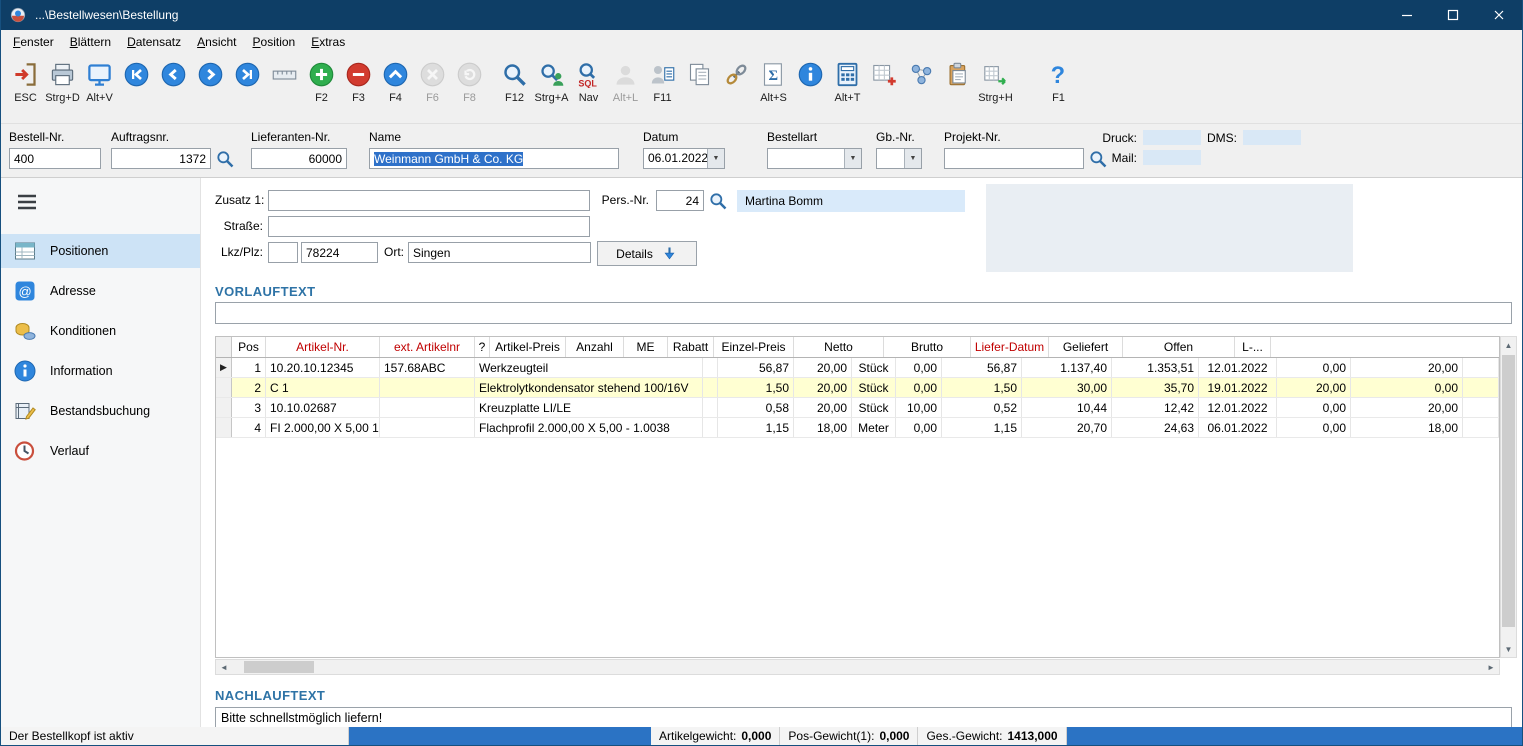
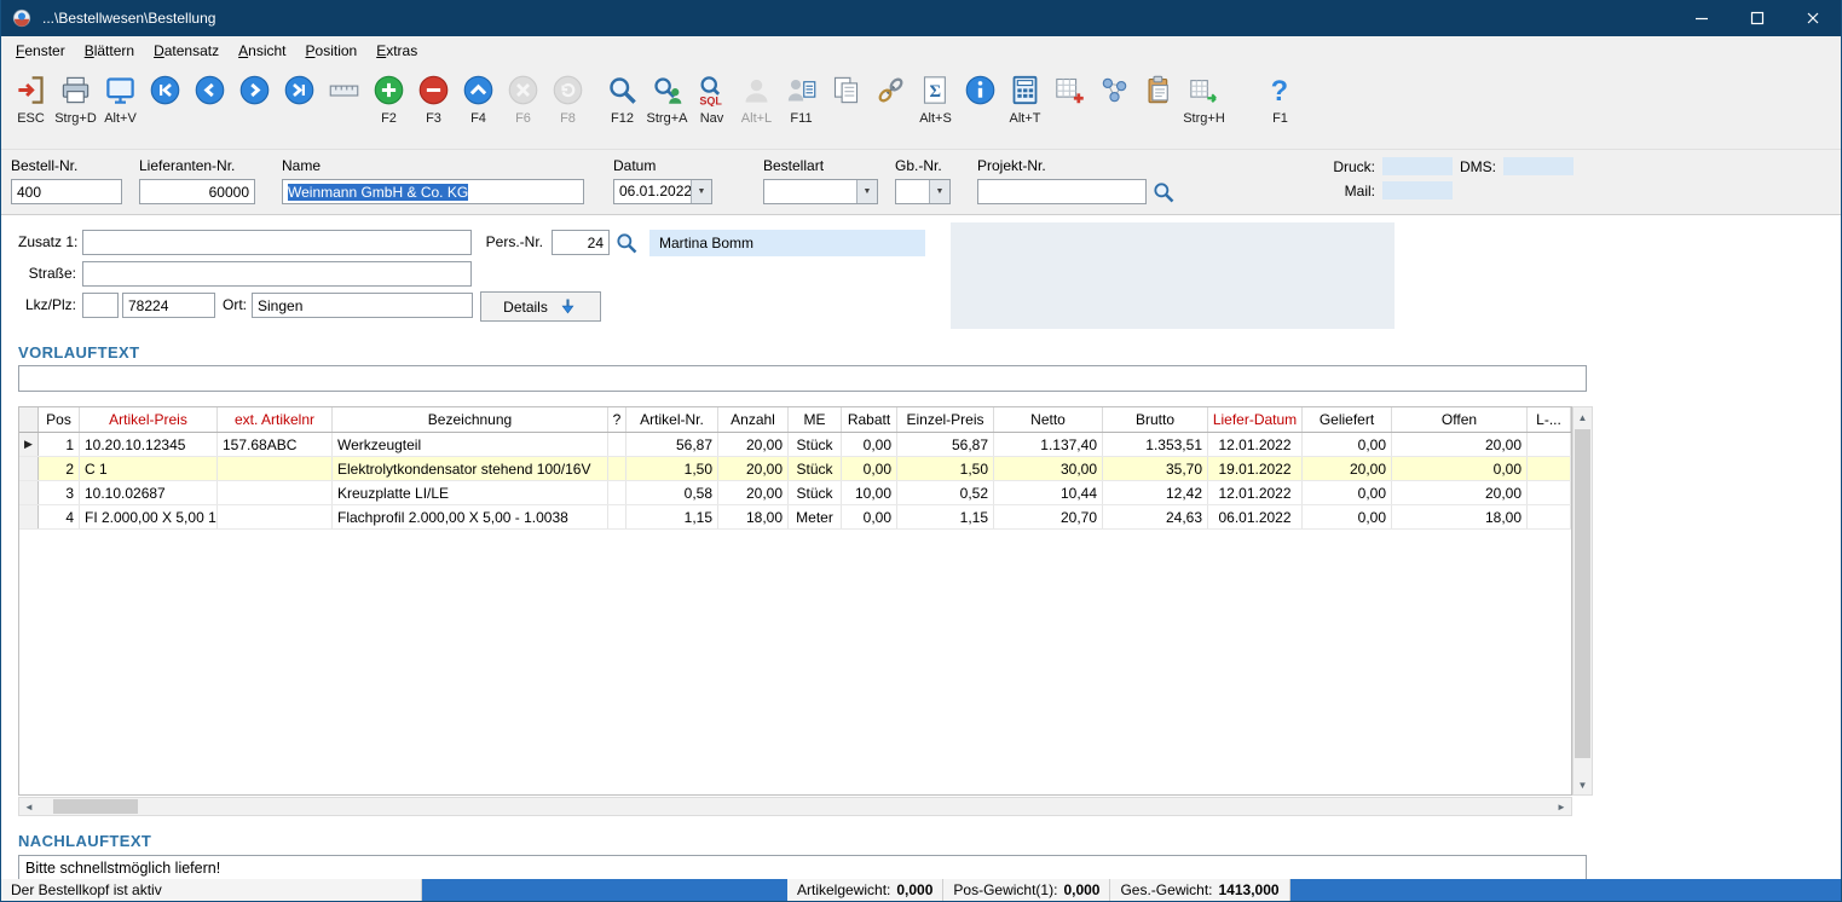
  ...\Bestellwesen\Bestellung
  Fenster
  Blättern
  Datensatz
  Ansicht
  Position
  Extras
  ESC
  Strg+D
  Alt+V
  F2
  F3
  F4
  F6
  F8
  F12
  Strg+A
  SQL
  Nav
  Alt+L
  F11
  Σ
  Alt+S
  Alt+T
  Strg+H
  ?
  F1
  Bestell-Nr.
  400
- Auftragsnr.
- 1372
  Lieferanten-Nr.
  60000
  Name
  Weinmann GmbH & Co. KG
  Datum
  06.01.2022
  Bestellart
  Gb.-Nr.
  Projekt-Nr.
  Druck:
  DMS:
  Mail:
- Positionen
- @
- Adresse
- Konditionen
- Information
- Bestandsbuchung
- Verlauf
  Zusatz 1:
  Pers.-Nr.
  24
  Martina Bomm
  Straße:
  Lkz/Plz:
  78224
  Ort:
  Singen
  Details
  VORLAUFTEXT
  Pos
- Artikel-Nr.
+ Artikel-Preis
  ext. Artikelnr
+ Bezeichnung
  ?
- Artikel-Preis
+ Artikel-Nr.
  Anzahl
  ME
  Rabatt
  Einzel-Preis
  Netto
  Brutto
  Liefer-Datum
  Geliefert
  Offen
  L-...
  ▶
  1
  10.20.10.12345
  157.68ABC
  Werkzeugteil
  56,87
  20,00
  Stück
  0,00
  56,87
  1.137,40
  1.353,51
  12.01.2022
  0,00
  20,00
  2
  C 1
  Elektrolytkondensator stehend 100/16V
  1,50
  20,00
  Stück
  0,00
  1,50
  30,00
  35,70
  19.01.2022
  20,00
  0,00
  3
  10.10.02687
  Kreuzplatte LI/LE
  0,58
  20,00
  Stück
  10,00
  0,52
  10,44
  12,42
  12.01.2022
  0,00
  20,00
  4
  FI 2.000,00 X 5,00 1
  Flachprofil 2.000,00 X 5,00 - 1.0038
  1,15
  18,00
  Meter
  0,00
  1,15
  20,70
  24,63
  06.01.2022
  0,00
  18,00
  ▲
  ▼
  ◄
  ►
  NACHLAUFTEXT
  Bitte schnellstmöglich liefern!
  Der Bestellkopf ist aktiv
  Artikelgewicht:
  0,000
  Pos-Gewicht(1):
  0,000
  Ges.-Gewicht:
  1413,000
